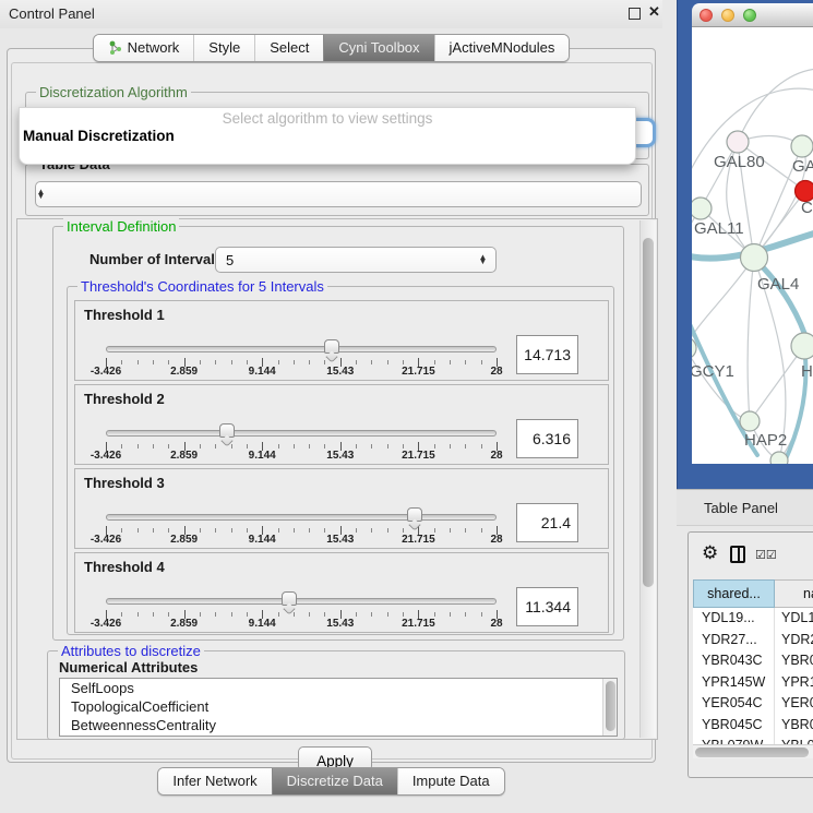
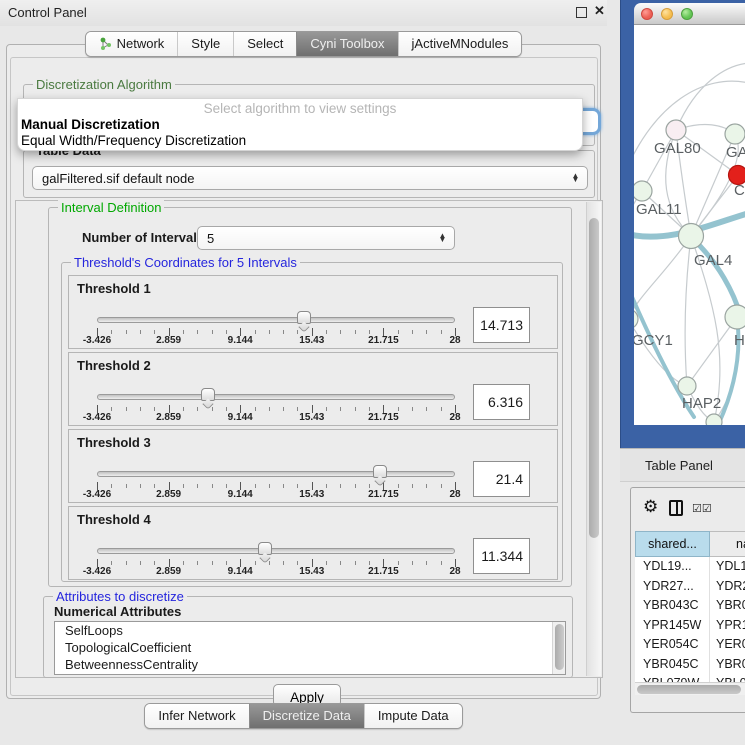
  Control Panel
  ✕
  Network
  Style
  Select
  Cyni Toolbox
  jActiveMNodules
  Discretization Algorithm
  Select algorithm to view settings
  Manual Discretization
+ Equal Width/Frequency Discretization
+ galFiltered.sif default node
  ▲
  ▼
  Interval Definition
  Number of Interval
  5
  ▲
  ▼
  Threshold's Coordinates for 5 Intervals
  Threshold 1
  -3.426
  2.859
  9.144
  15.43
  21.715
  28
  14.713
  Threshold 2
  -3.426
  2.859
  9.144
  15.43
  21.715
  28
  6.316
  Threshold 3
  -3.426
  2.859
  9.144
  15.43
  21.715
  28
  21.4
  Threshold 4
  -3.426
  2.859
  9.144
  15.43
  21.715
  28
  11.344
  Attributes to discretize
  Numerical Attributes
  SelfLoops
  TopologicalCoefficient
  BetweennessCentrality
  Apply
  Infer Network
  Discretize Data
  Impute Data
  GAL80
  GA
  C
  GAL11
  GAL4
  GCY1
  H
  HAP2
  Table Panel
  ⚙
  ☑☑
  shared...
  YDL19...
  YDL1
  YDR27...
  YDR
  YBR043C
  YBR
  YPR145W
  YPR
  YER054C
  YER
  YBR045C
  YBR
